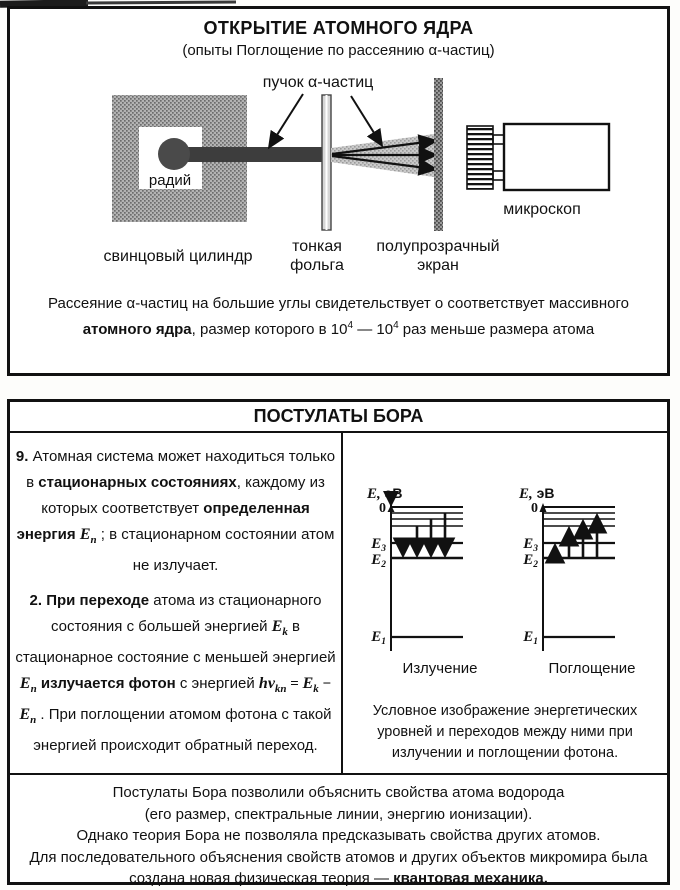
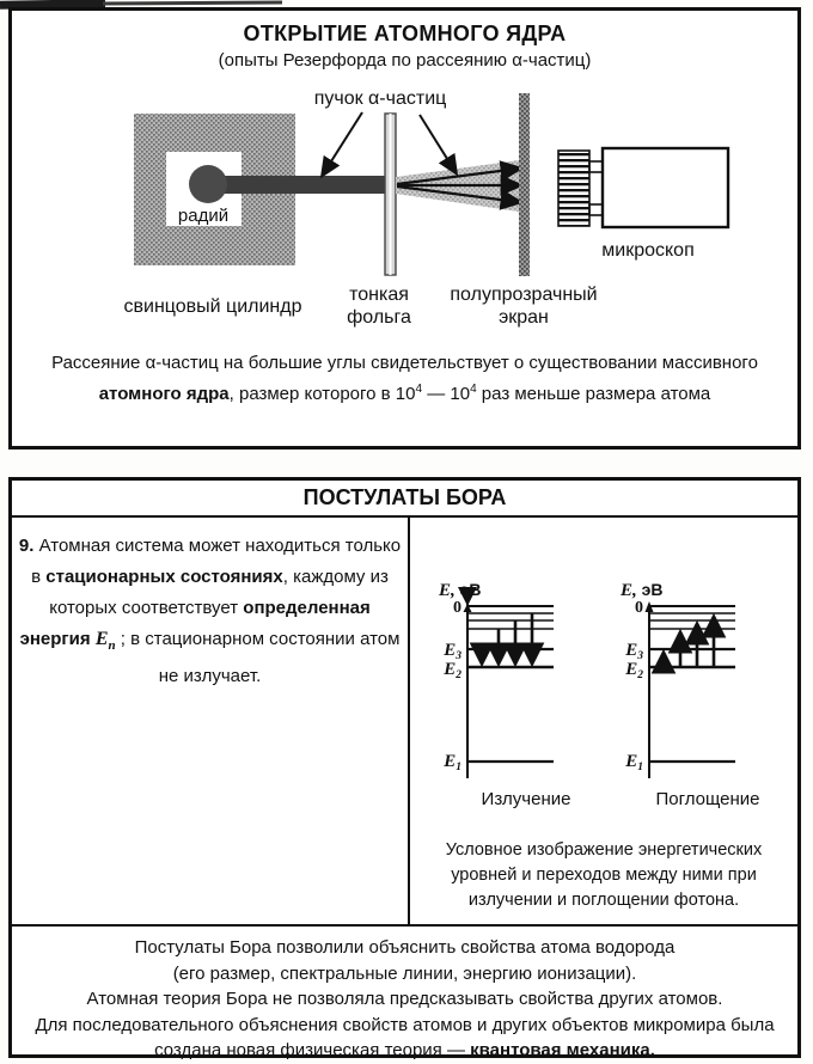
  ОТКРЫТИЕ АТОМНОГО ЯДРА
- (опыты Поглощение по рассеянию α-частиц)
+ (опыты Резерфорда по рассеянию α-частиц)
  радий
  пучок α-частиц
  свинцовый цилиндр
  тонкая
  фольга
  полупрозрачный
  экран
  микроскоп
- Рассеяние α-частиц на большие углы свидетельствует о соответствует массивного
+ Рассеяние α-частиц на большие углы свидетельствует о существовании массивного
  атомного ядра, размер которого в 104 — 104 раз меньше размера атома
  ПОСТУЛАТЫ БОРА
  9. Атомная система может находиться только в стационарных состояниях, каждому из которых соответствует определенная энергия En ; в стационарном состоянии атом не излучает.
- 2. При переходе атома из стационарного состояния с большей энергией Ek в стационарное состояние с меньшей энергией En излучается фотон с энергией hνkn = Ek − En . При поглощении атомом фотона с такой энергией происходит обратный переход.
  E, эВ
  0
  E3
  E2
  E1
  Излучение
  E, эВ
  0
  E3
  E2
  E1
  Поглощение
  Условное изображение энергетических уровней и переходов между ними при излучении и поглощении фотона.
  Постулаты Бора позволили объяснить свойства атома водорода
  (его размер, спектральные линии, энергию ионизации).
- Однако теория Бора не позволяла предсказывать свойства других атомов.
+ Атомная теория Бора не позволяла предсказывать свойства других атомов.
  Для последовательного объяснения свойств атомов и других объектов микромира была
  создана новая физическая теория — квантовая механика.
